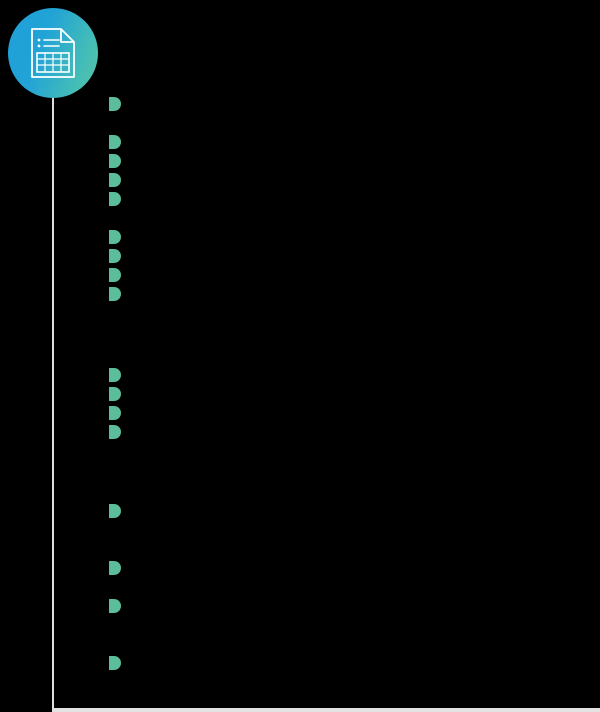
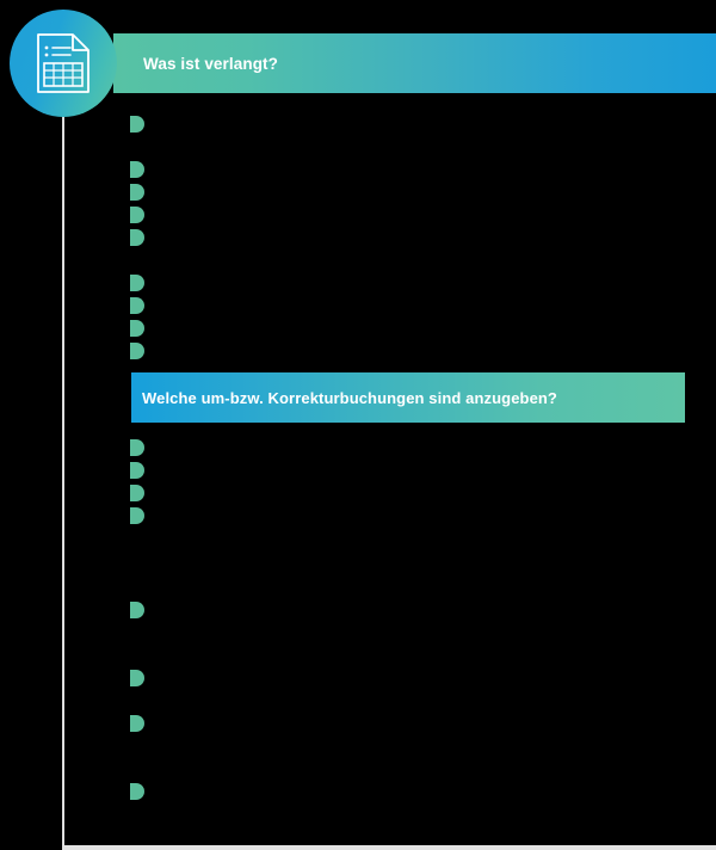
+ Was ist verlangt?
+ Welche um-bzw. Korrekturbuchungen sind anzugeben?
